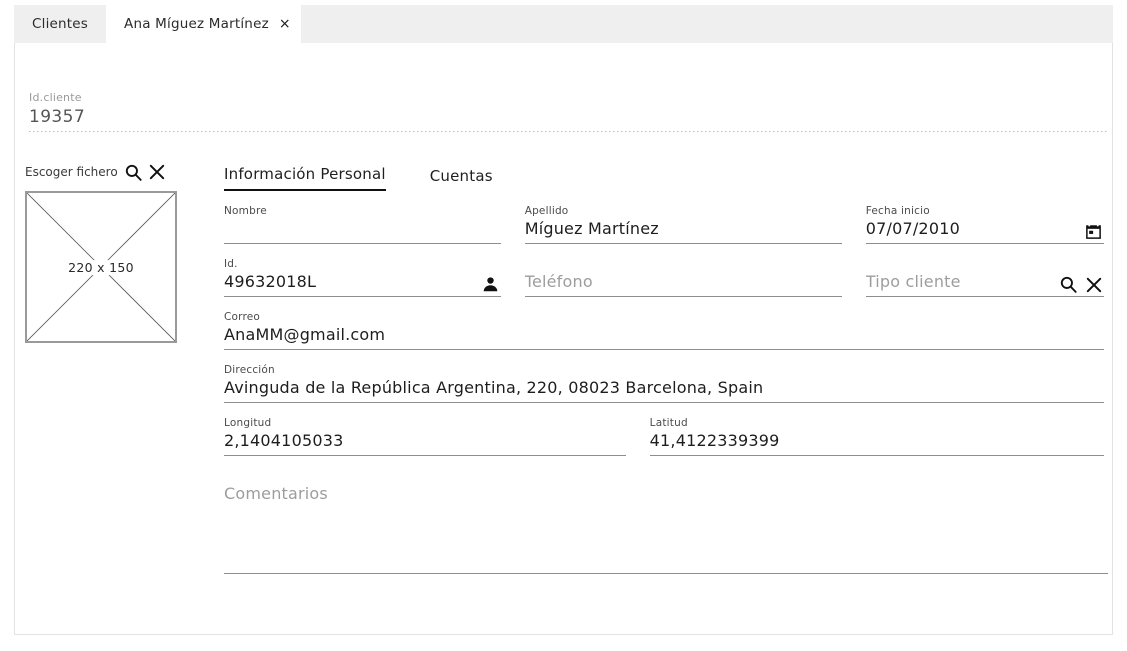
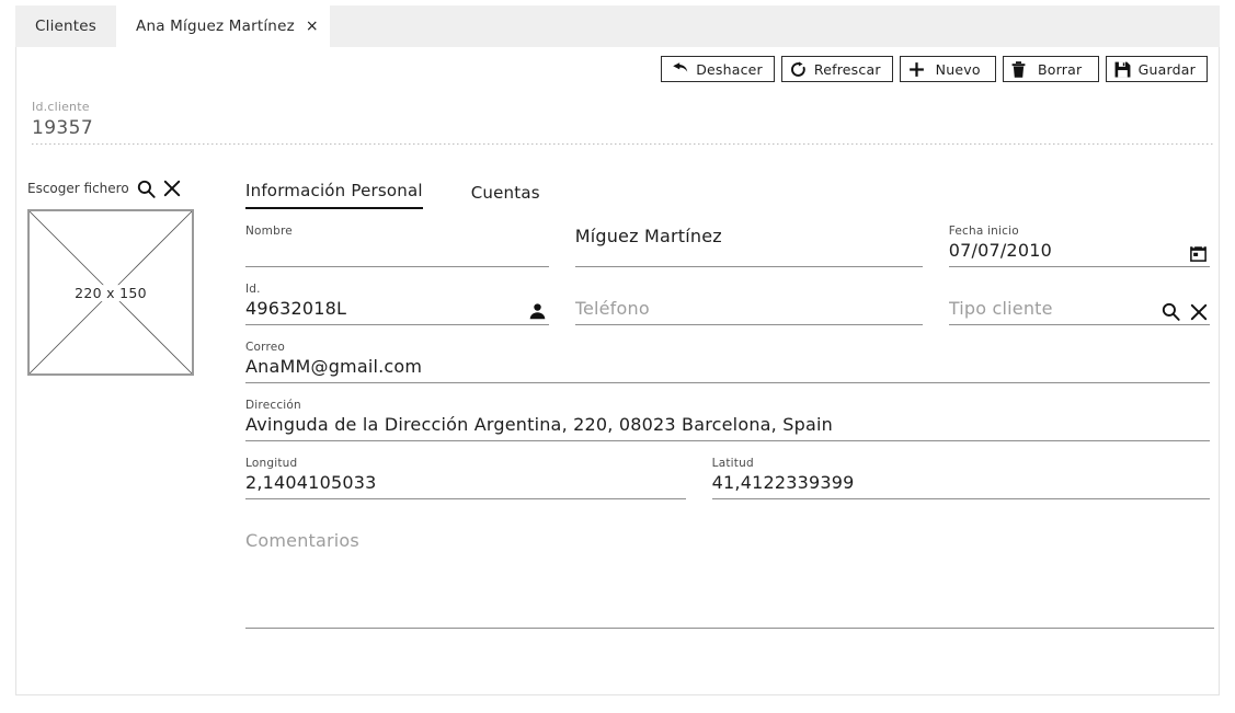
  Clientes
  Ana Míguez Martínez
  ×
+ Deshacer
+ Refrescar
+ Nuevo
+ Borrar
+ Guardar
  Id.cliente
  19357
  Escoger fichero
  220 x 150
  Información Personal
  Cuentas
  Nombre
- Apellido
  Míguez Martínez
  Fecha inicio
  07/07/2010
  Id.
  49632018L
  Teléfono
  Tipo cliente
  Correo
  AnaMM@gmail.com
  Dirección
- Avinguda de la República Argentina, 220, 08023 Barcelona, Spain
+ Avinguda de la Dirección Argentina, 220, 08023 Barcelona, Spain
  Longitud
  2,1404105033
  Latitud
  41,4122339399
  Comentarios
